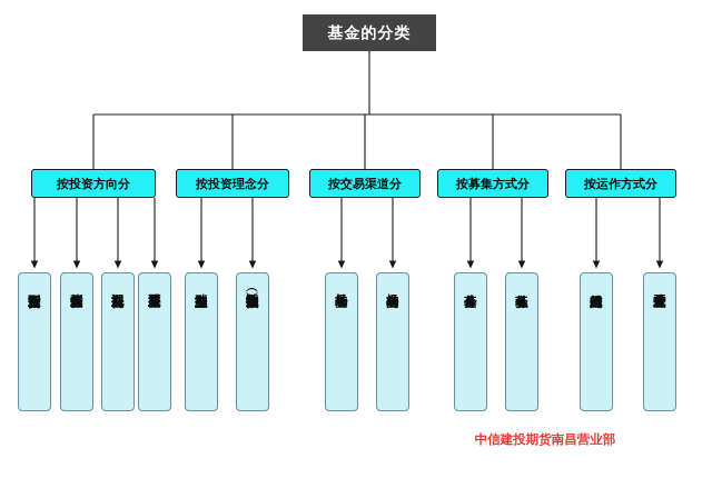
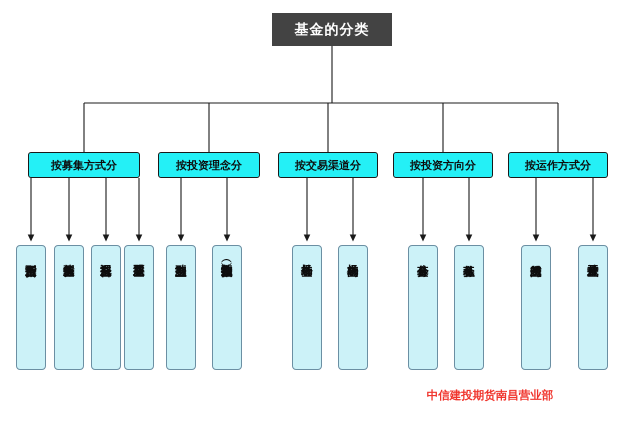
  基金的分类
- 按投资方向分
+ 按募集方式分
  按投资理念分
  按交易渠道分
- 按募集方式分
+ 按投资方向分
  按运作方式分
  中信建投期货南昌营业部
